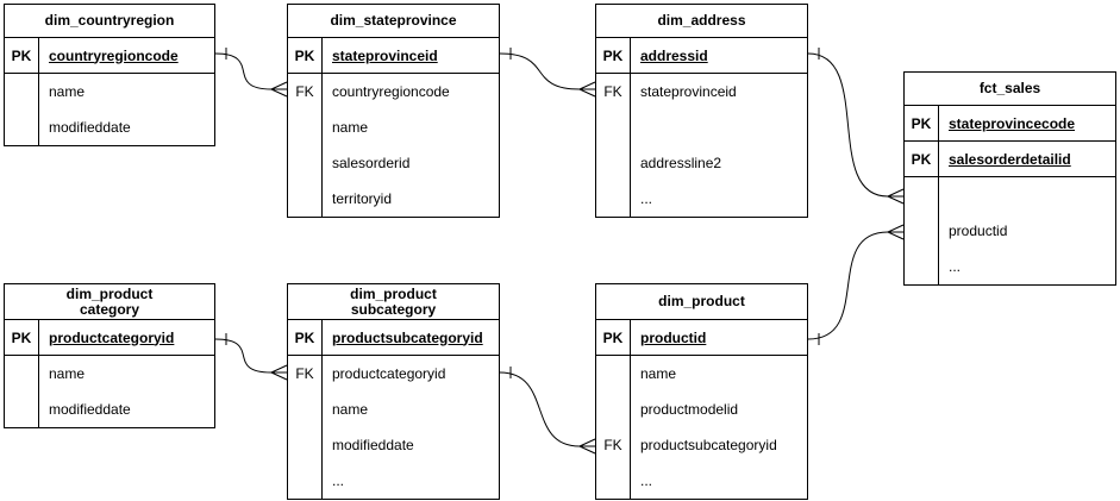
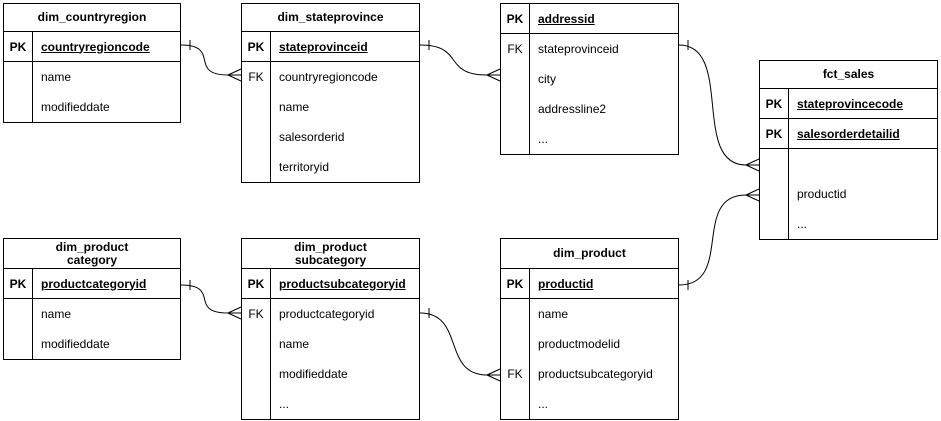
  dim_countryregion
  PK
  countryregioncode
  name
  modifieddate
  dim_stateprovince
  PK
  stateprovinceid
  FK
  countryregioncode
  name
  salesorderid
  territoryid
- dim_address
  PK
  addressid
  FK
  stateprovinceid
+ city
  addressline2
  ...
  fct_sales
  PK
  stateprovincecode
  PK
  salesorderdetailid
  productid
  ...
  dim_product
  category
  PK
  productcategoryid
  name
  modifieddate
  dim_product
  subcategory
  PK
  productsubcategoryid
  FK
  productcategoryid
  name
  modifieddate
  ...
  dim_product
  PK
  productid
  name
  productmodelid
  FK
  productsubcategoryid
  ...
